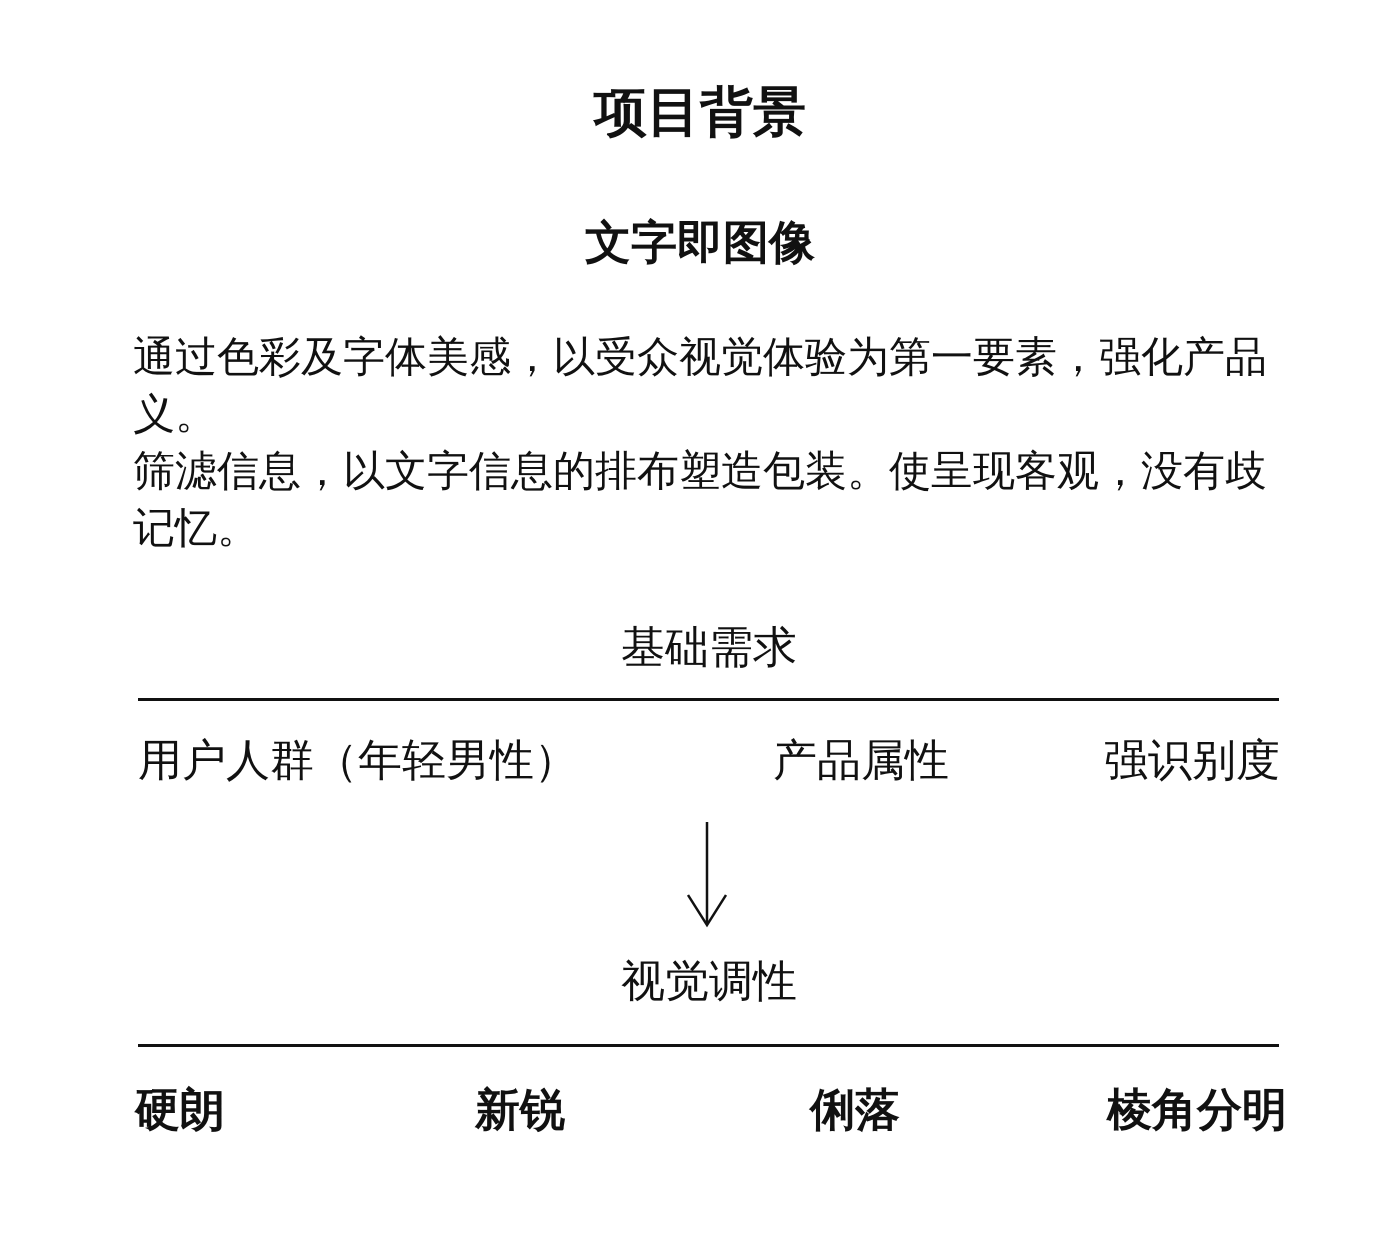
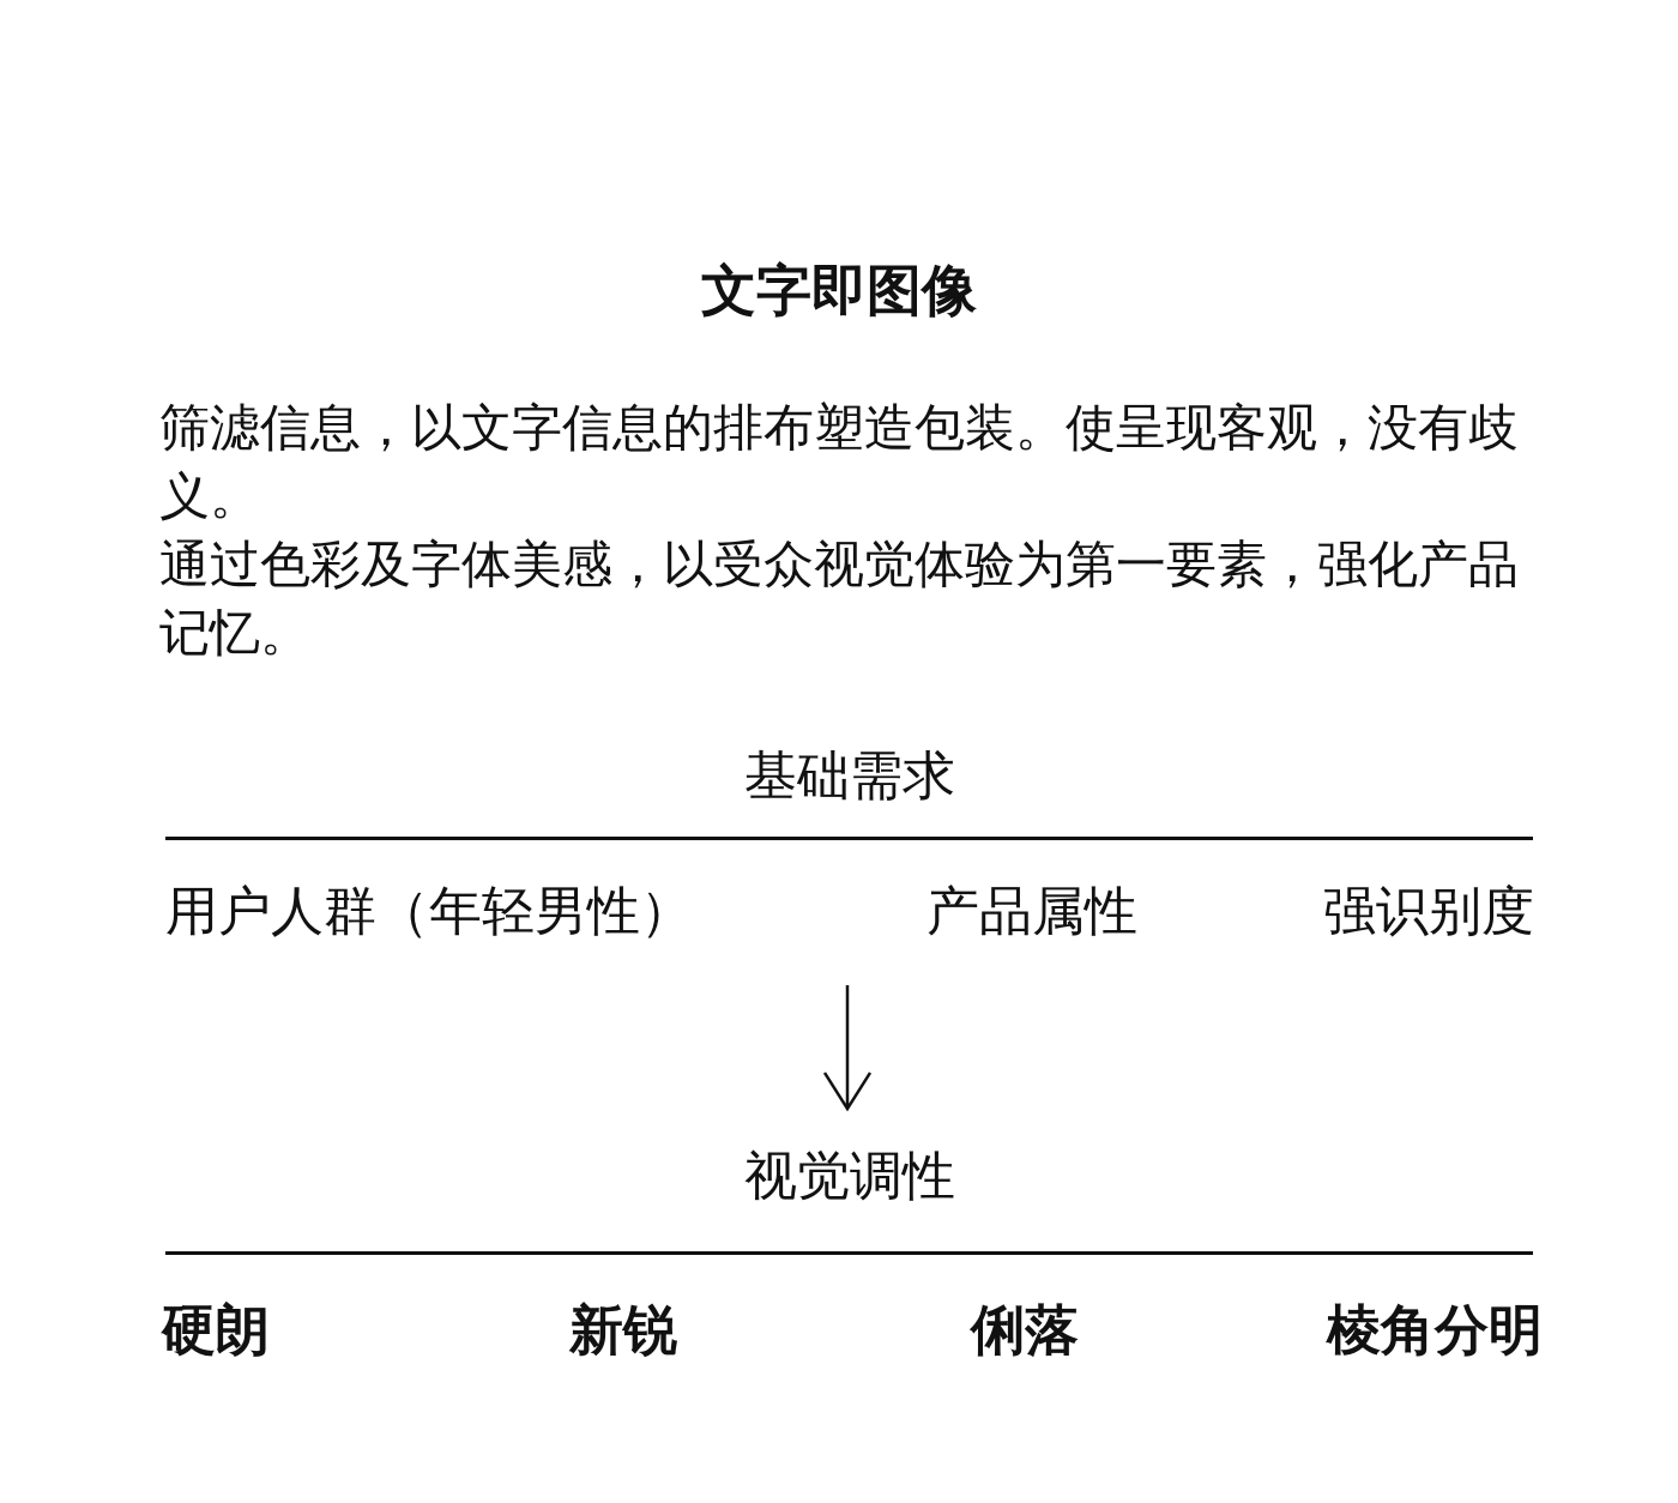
- 项目背景
  文字即图像
- 通过色彩及字体美感，以受众视觉体验为第一要素，强化产品
+ 筛滤信息，以文字信息的排布塑造包装。使呈现客观，没有歧
  义。
- 筛滤信息，以文字信息的排布塑造包装。使呈现客观，没有歧
+ 通过色彩及字体美感，以受众视觉体验为第一要素，强化产品
  记忆。
  基础需求
  用户人群（年轻男性）
  产品属性
  强识别度
  视觉调性
  硬朗
  新锐
  俐落
  棱角分明
